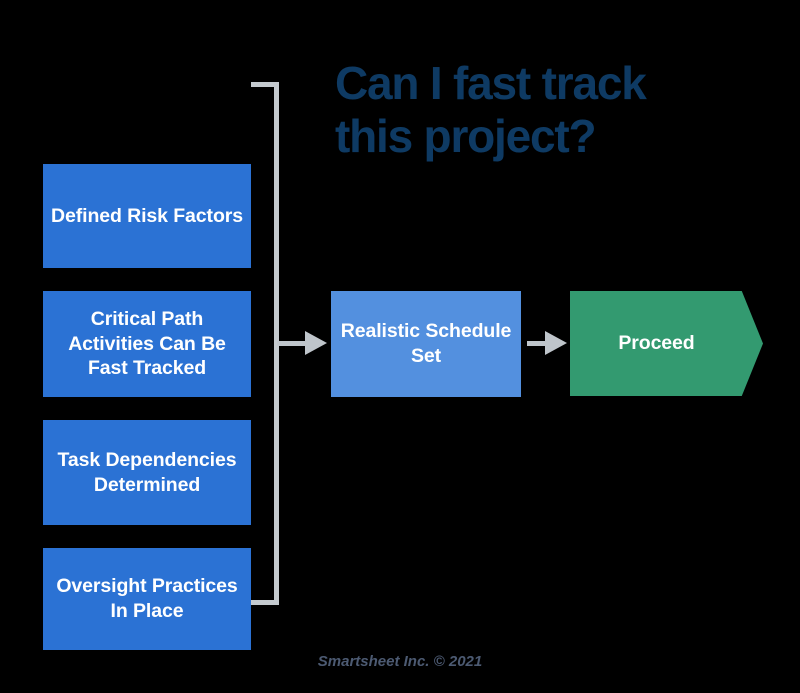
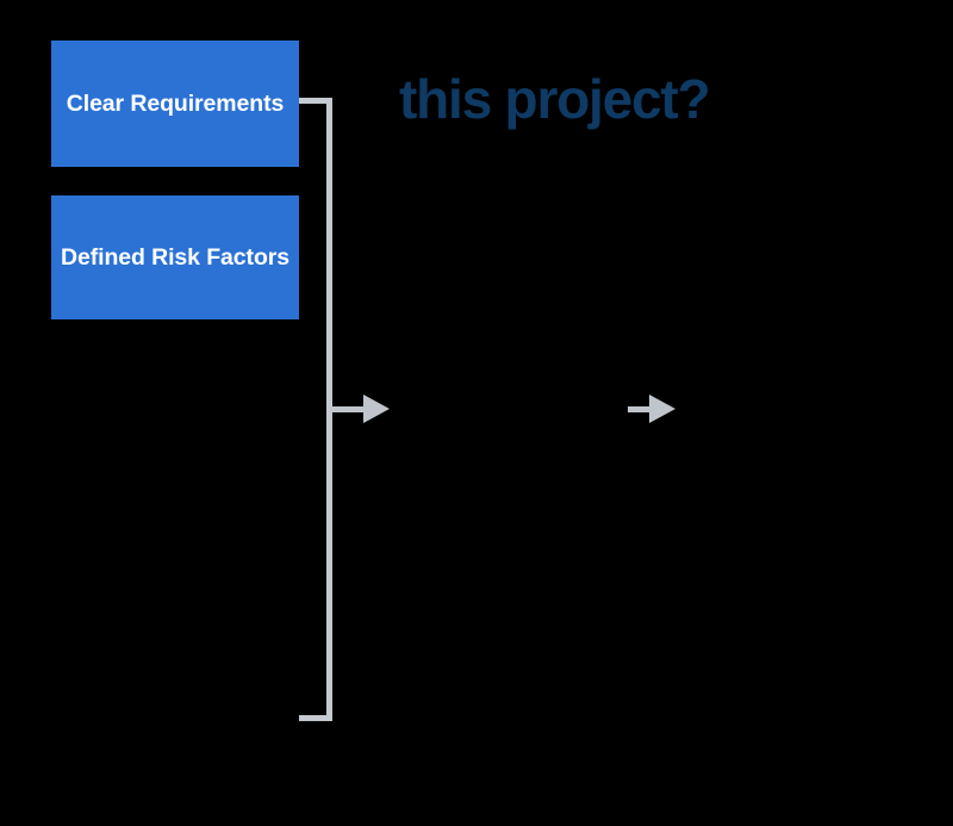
+ Clear Requirements
  Defined Risk Factors
- Critical Path Activities Can Be Fast Tracked
- Task Dependencies Determined
- Oversight Practices In Place
- Realistic Schedule Set
- Proceed
- Can I fast track
  this project?
- Smartsheet Inc. © 2021
